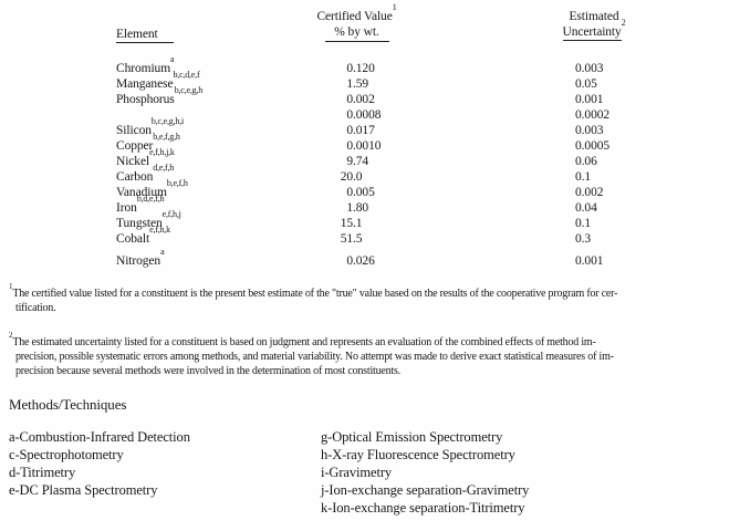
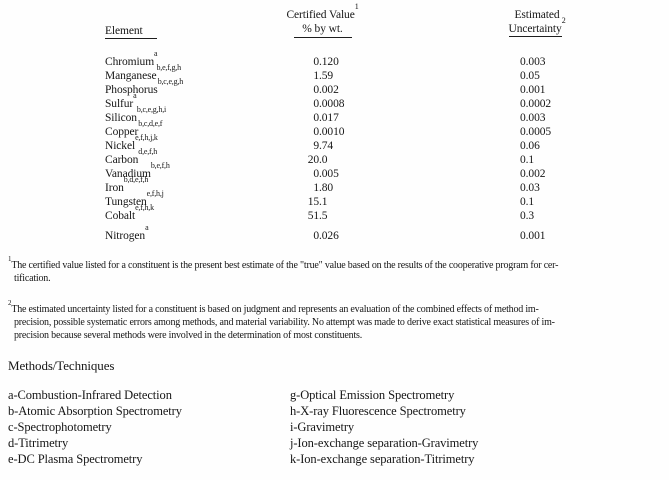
  Element
  Certified Value1
  % by wt.
  Estimated
  Uncertainty2
  Chromiuma
  0
  .120
  0.003
- Manganeseb,c,d,e,f
+ Manganeseb,e,f,g,h
  1
  .59
  0.05
  Phosphorusb,c,e,g,h
  0
  .002
  0.001
+ Sulfura
  0
  .0008
  0.0002
  Siliconb,c,e,g,h,i
  0
  .017
  0.003
- Copperb,e,f,g,h
+ Copperb,c,d,e,f
  0
  .0010
  0.0005
  Nickele,f,h,j,k
  9
  .74
  0.06
  Carbond,e,f,h
  20
  .0
  0.1
  Vanadiumb,e,f,h
  0
  .005
  0.002
  Ironb,d,e,f,h
  1
  .80
- 0.04
+ 0.03
  Tungstene,f,h,j
  15
  .1
  0.1
  Cobalte,f,h,k
  51
  .5
  0.3
  Nitrogena
  0
  .026
  0.001
  1The certified value listed for a constituent is the present best estimate of the "true" value based on the results of the cooperative program for cer-
  tification.
  2The estimated uncertainty listed for a constituent is based on judgment and represents an evaluation of the combined effects of method im-
  precision, possible systematic errors among methods, and material variability. No attempt was made to derive exact statistical measures of im-
  precision because several methods were involved in the determination of most constituents.
  Methods/Techniques
  a-Combustion-Infrared Detection
+ b-Atomic Absorption Spectrometry
  c-Spectrophotometry
  d-Titrimetry
  e-DC Plasma Spectrometry
  g-Optical Emission Spectrometry
  h-X-ray Fluorescence Spectrometry
  i-Gravimetry
  j-Ion-exchange separation-Gravimetry
  k-Ion-exchange separation-Titrimetry
